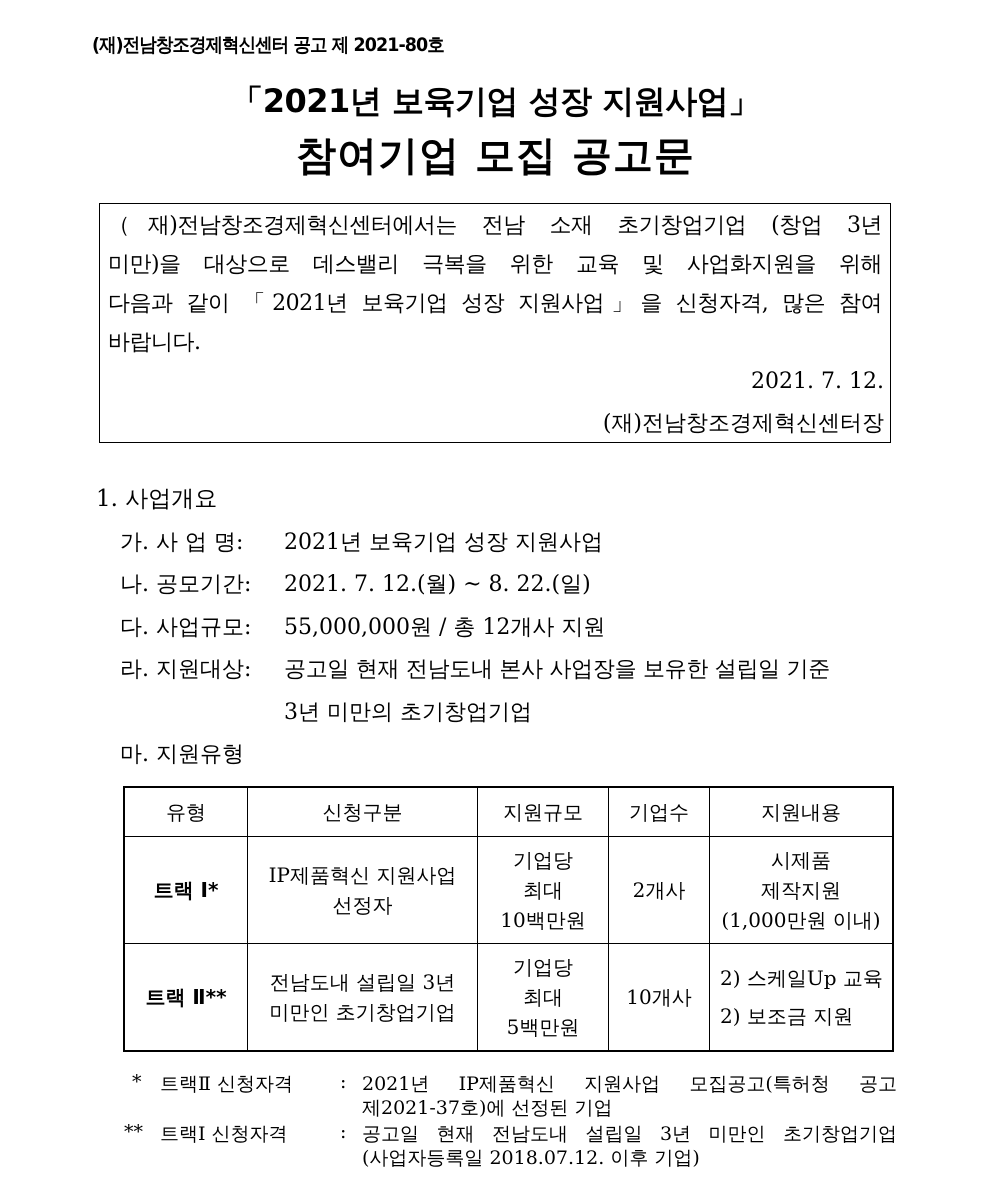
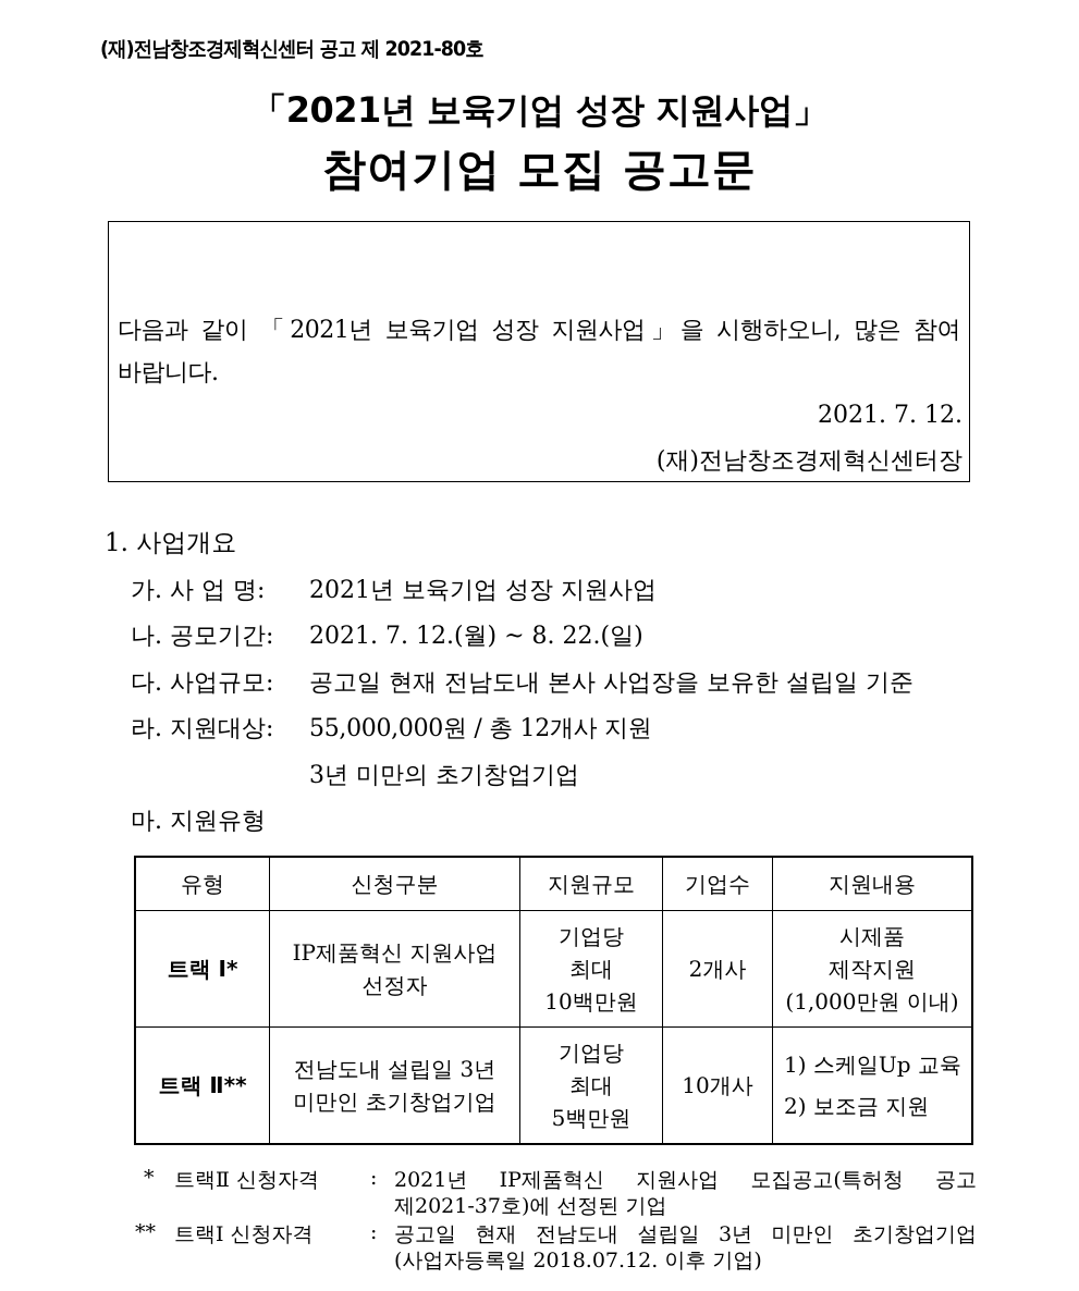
  (재)전남창조경제혁신센터 공고 제 2021-80호
  「2021년 보육기업 성장 지원사업」
  참여기업 모집 공고문
- （재)전남창조경제혁신센터에서는 전남 소재 초기창업기업 (창업 3년
- 미만)을 대상으로 데스밸리 극복을 위한 교육 및 사업화지원을 위해
- 다음과 같이 「2021년 보육기업 성장 지원사업」을 신청자격, 많은 참여
+ 다음과 같이 「2021년 보육기업 성장 지원사업」을 시행하오니, 많은 참여
  바랍니다.
  2021. 7. 12.
  (재)전남창조경제혁신센터장
  1. 사업개요
  가. 사 업 명:
  2021년 보육기업 성장 지원사업
  나. 공모기간:
  2021. 7. 12.(월) ~ 8. 22.(일)
  다. 사업규모:
- 55,000,000원 / 총 12개사 지원
+ 공고일 현재 전남도내 본사 사업장을 보유한 설립일 기준
  라. 지원대상:
- 공고일 현재 전남도내 본사 사업장을 보유한 설립일 기준
+ 55,000,000원 / 총 12개사 지원
  3년 미만의 초기창업기업
  마. 지원유형
  유형	신청구분	지원규모	기업수	지원내용
  트랙 Ⅰ*	IP제품혁신 지원사업 선정자	기업당 최대 10백만원	2개사	시제품 제작지원 (1,000만원 이내)
- 트랙 Ⅱ**	전남도내 설립일 3년 미만인 초기창업기업	기업당 최대 5백만원	10개사	2) 스케일Up 교육 2) 보조금 지원
+ 트랙 Ⅱ**	전남도내 설립일 3년 미만인 초기창업기업	기업당 최대 5백만원	10개사	1) 스케일Up 교육 2) 보조금 지원
  *
  트랙Ⅱ 신청자격
  :
  2021년 IP제품혁신 지원사업 모집공고(특허청 공고
  제2021-37호)에 선정된 기업
  **
  트랙Ⅰ 신청자격
  :
  공고일 현재 전남도내 설립일 3년 미만인 초기창업기업
  (사업자등록일 2018.07.12. 이후 기업)
